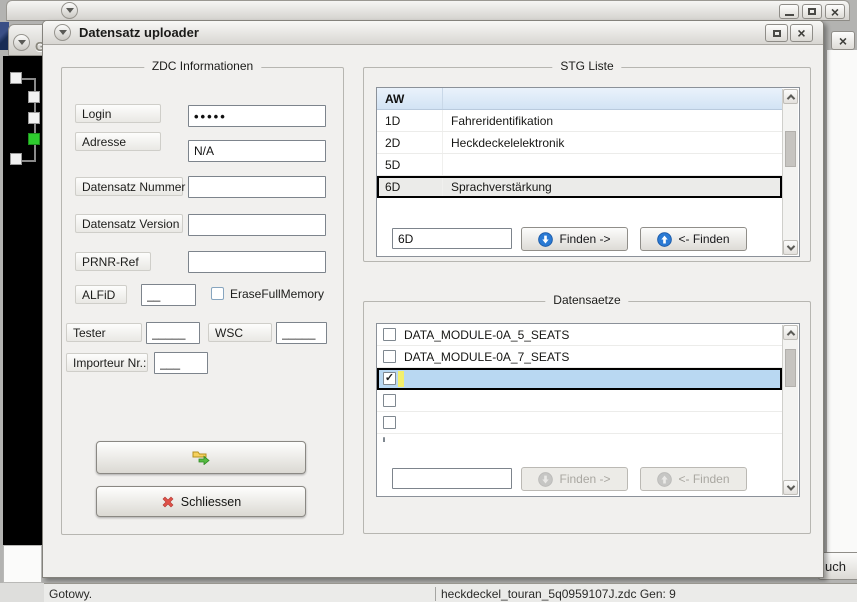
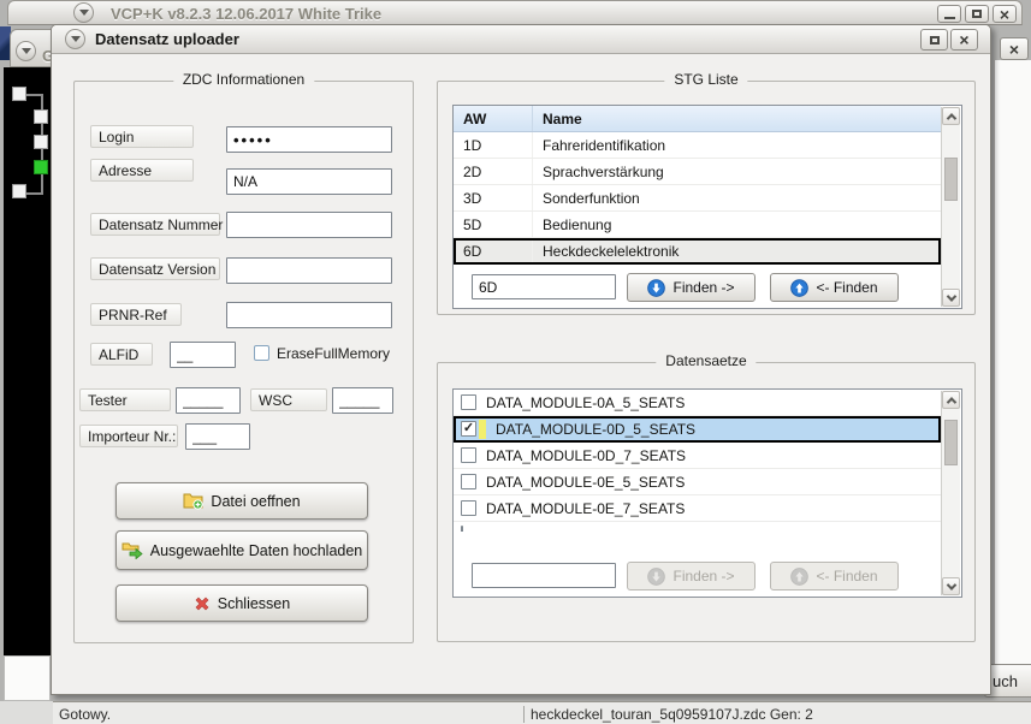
+ VCP+K v8.2.3 12.06.2017 White Trike
  ×
  ×
  uch
  Gotowy.
- heckdeckel_touran_5q0959107J.zdc Gen: 9
+ heckdeckel_touran_5q0959107J.zdc Gen: 2
  Datensatz uploader
  ×
  ZDC Informationen
  Login
  •••••
  Adresse
  N/A
  Datensatz Nummer
  Datensatz Version
  PRNR-Ref
  ALFiD
  __
  EraseFullMemory
  Tester
  _____
  WSC
  _____
  Importeur Nr.:
  ___
+ Datei oeffnen
+ Ausgewaehlte Daten hochladen
  Schliessen
  STG Liste
  AW
+ Name
  1D
  Fahreridentifikation
  2D
- Heckdeckelelektronik
+ Sprachverstärkung
+ 3D
+ Sonderfunktion
  5D
+ Bedienung
  6D
- Sprachverstärkung
+ Heckdeckelelektronik
  6D
  Finden ->
  <- Finden
  Datensaetze
  DATA_MODULE-0A_5_SEATS
- DATA_MODULE-0A_7_SEATS
  ✓
+ DATA_MODULE-0D_5_SEATS
+ DATA_MODULE-0D_7_SEATS
+ DATA_MODULE-0E_5_SEATS
+ DATA_MODULE-0E_7_SEATS
  Finden ->
  <- Finden
